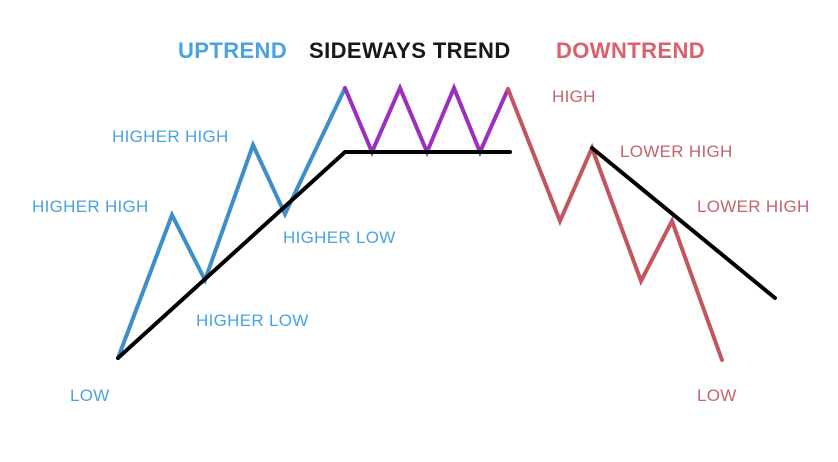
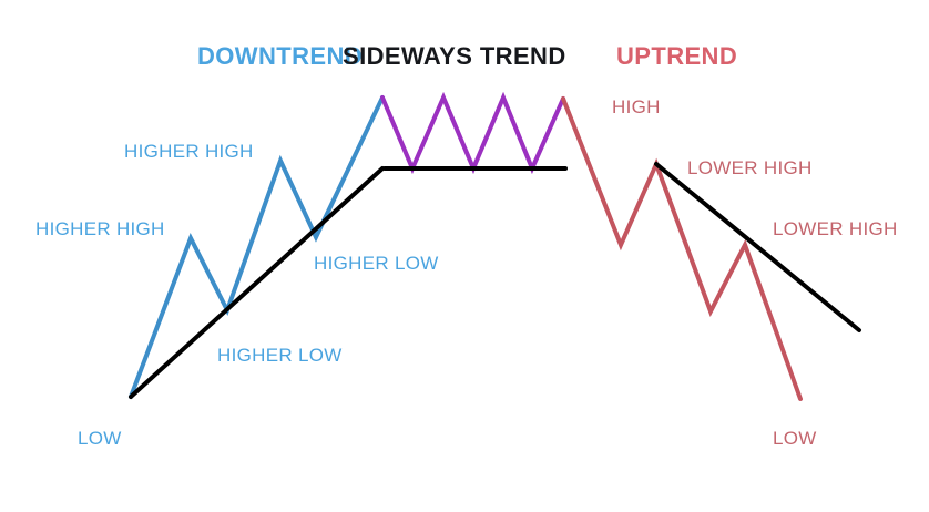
- UPTREND
+ DOWNTREND
  SIDEWAYS TREND
- DOWNTREND
+ UPTREND
  HIGHER HIGH
  HIGHER HIGH
  HIGHER LOW
  HIGHER LOW
  LOW
  HIGH
  LOWER HIGH
  LOWER HIGH
  LOW
